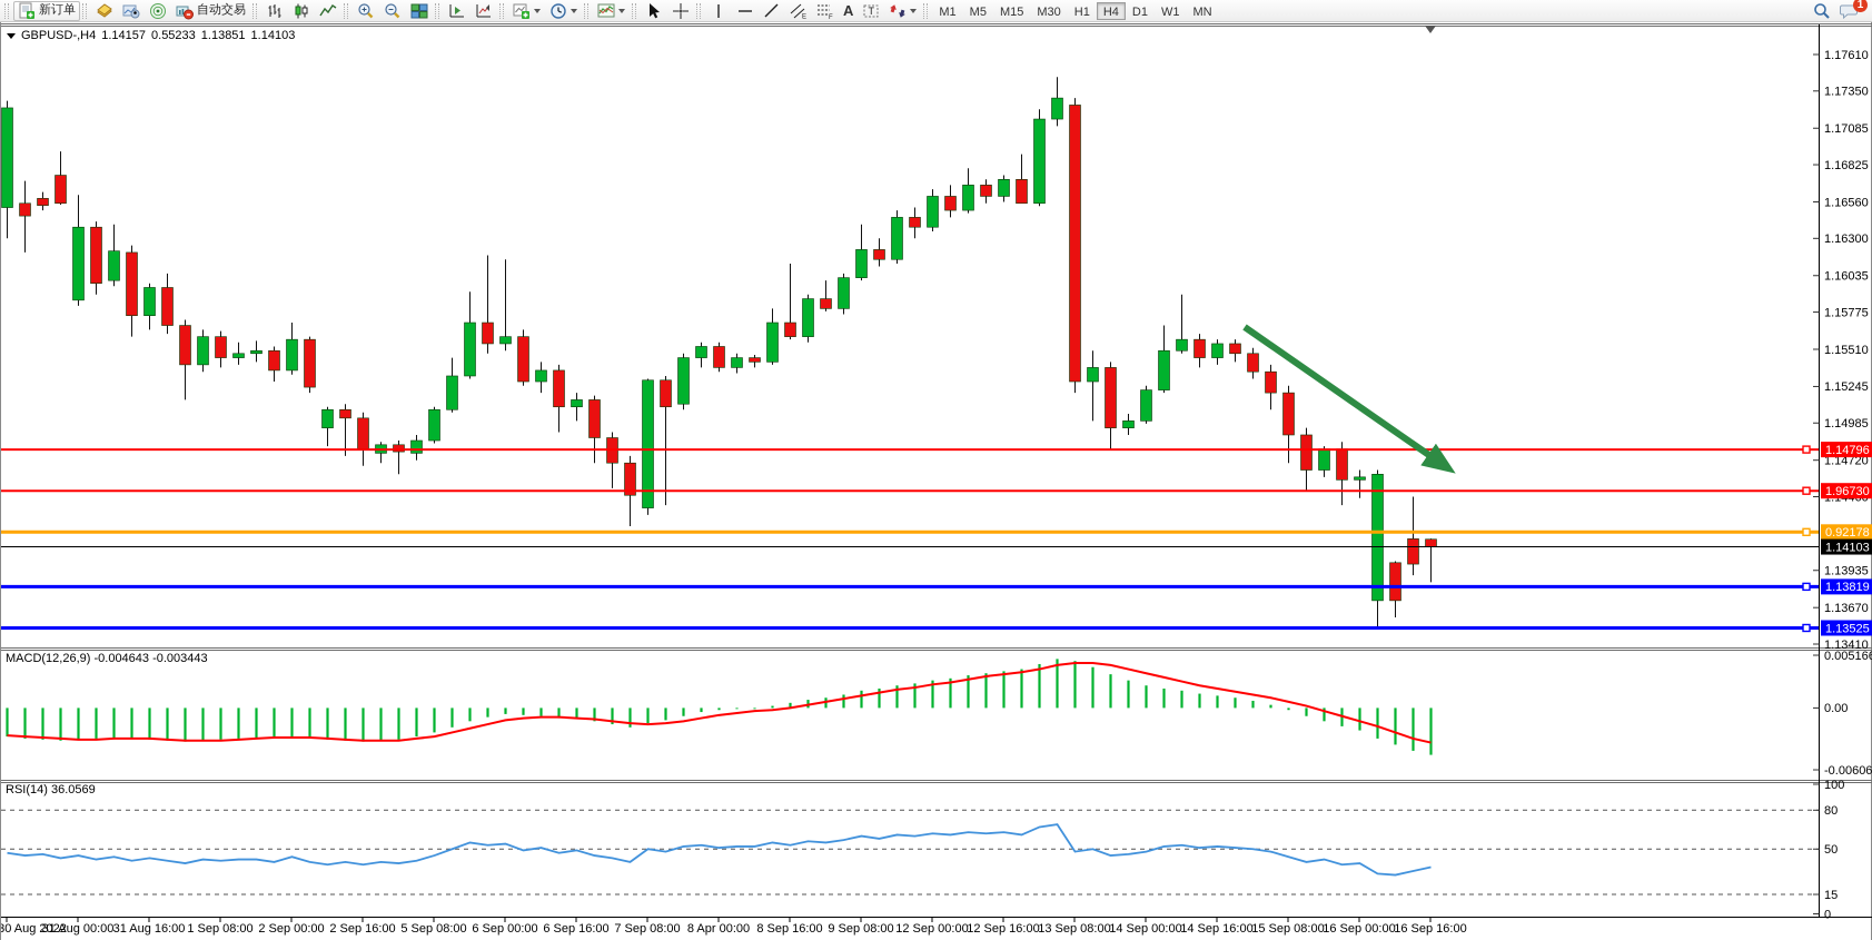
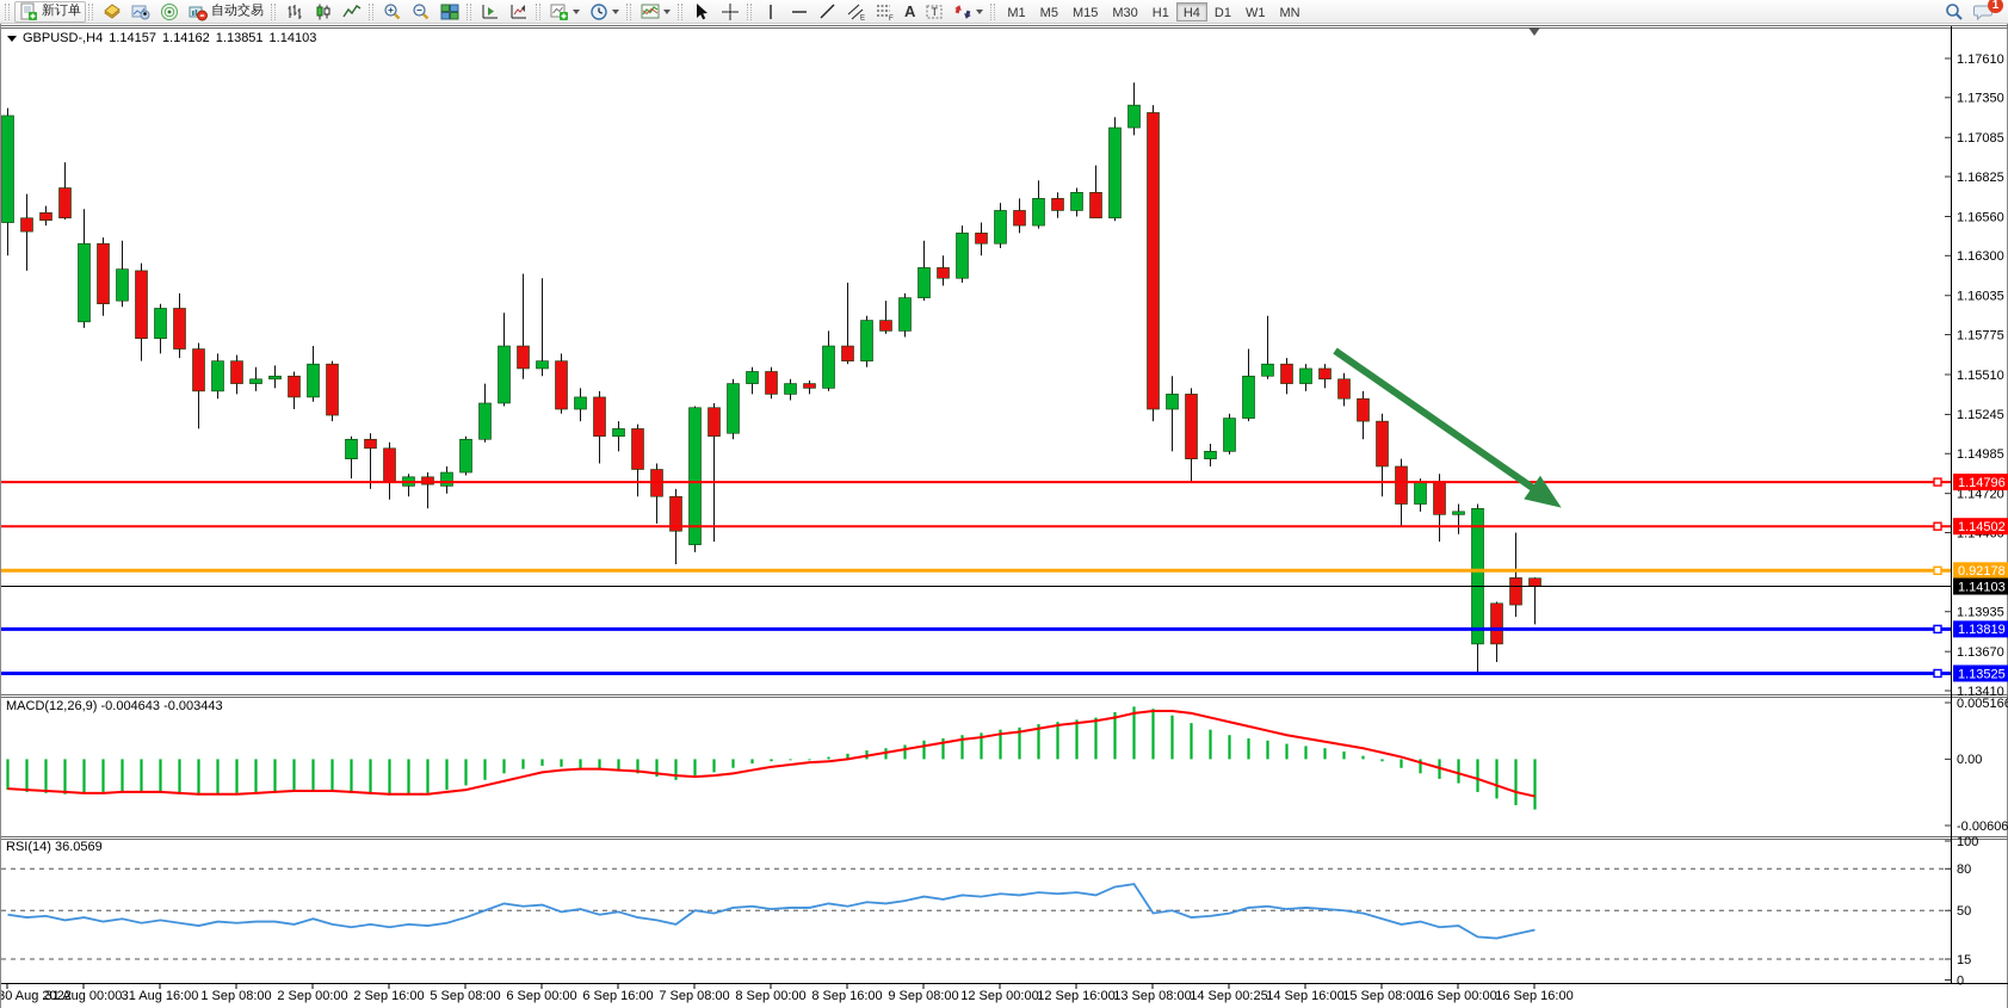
  新订单
  自动交易
  A
  T
  M1
  M5
  M15
  M30
  H1
  H4
  D1
  W1
  MN
  1
  GBPUSD-,H4
  1.14157
- 0.55233
+ 1.14162
  1.13851
  1.14103
  MACD(12,26,9) -0.004643 -0.003443
  RSI(14) 36.0569
  1.17610
  1.17350
  1.17085
  1.16825
  1.16560
  1.16300
  1.16035
  1.15775
  1.15510
  1.15245
  1.14985
  1.14720
  1.13935
  1.13670
  1.13410
  100
  80
  50
  15
  0
  0.00516
  0.00
  -0.00606
  1.14796
- 1.96730
+ 1.14502
  0.92178
  1.14103
  1.13819
  1.13525
  30 Aug 2022
  31 Aug 00:00
  31 Aug 16:00
  1 Sep 08:00
  2 Sep 00:00
  2 Sep 16:00
  5 Sep 08:00
  6 Sep 00:00
  6 Sep 16:00
  7 Sep 08:00
- 8 Apr 00:00
+ 8 Sep 00:00
  8 Sep 16:00
  9 Sep 08:00
  12 Sep 00:00
  12 Sep 16:00
  13 Sep 08:00
- 14 Sep 00:00
+ 14 Sep 00:25
  14 Sep 16:00
  15 Sep 08:00
  16 Sep 00:00
  16 Sep 16:00
